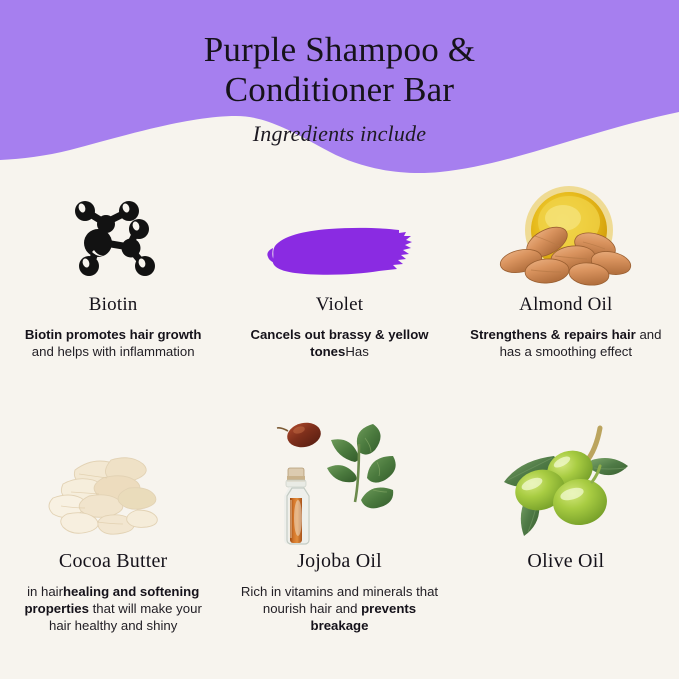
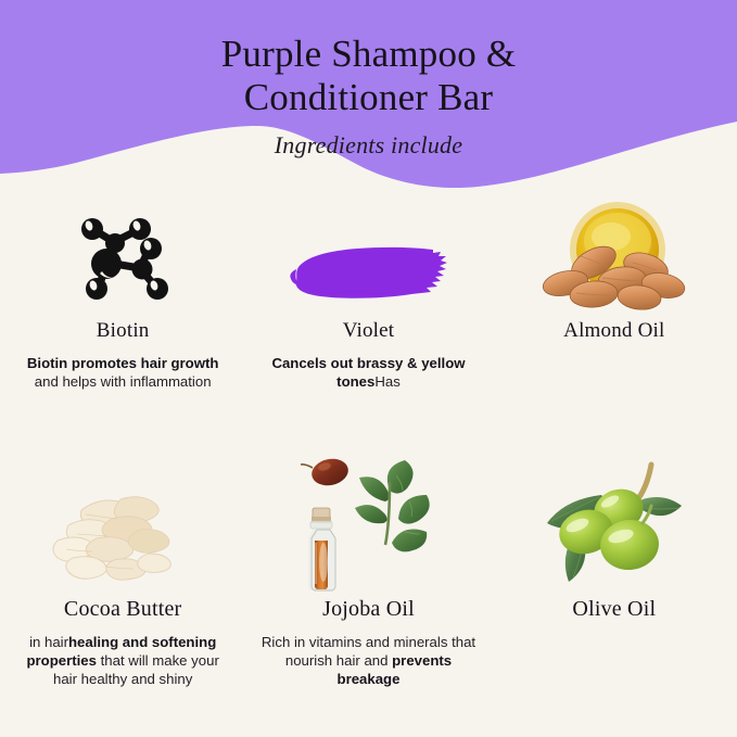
  Purple Shampoo &
  Conditioner Bar
  Ingredients include
  Biotin
  Biotin promotes hair growth and helps with inflammation
  Violet
  Cancels out brassy & yellow tonesHas
  Almond Oil
- Strengthens & repairs hair and has a smoothing effect
  Cocoa Butter
  in hairhealing and softening properties that will make your hair healthy and shiny
  Jojoba Oil
  Rich in vitamins and minerals that nourish hair and prevents breakage
  Olive Oil
